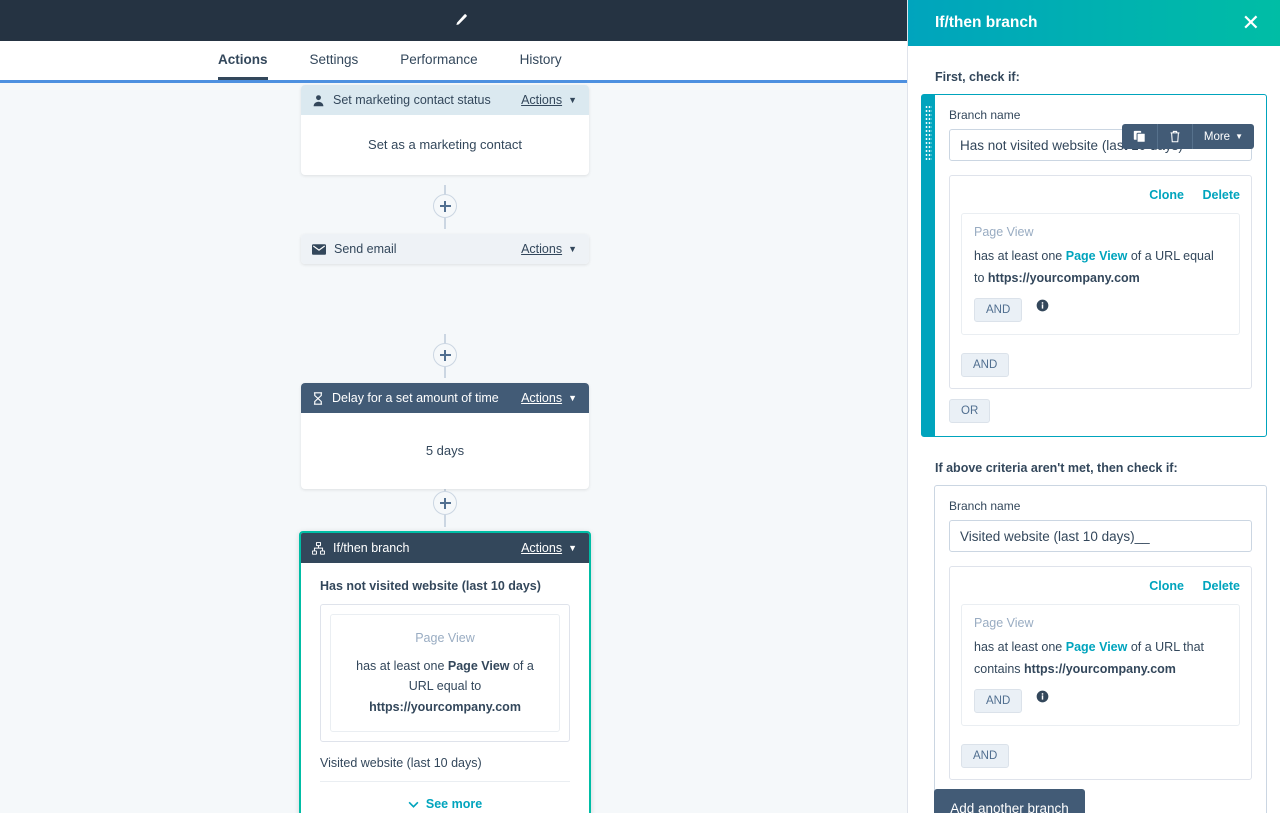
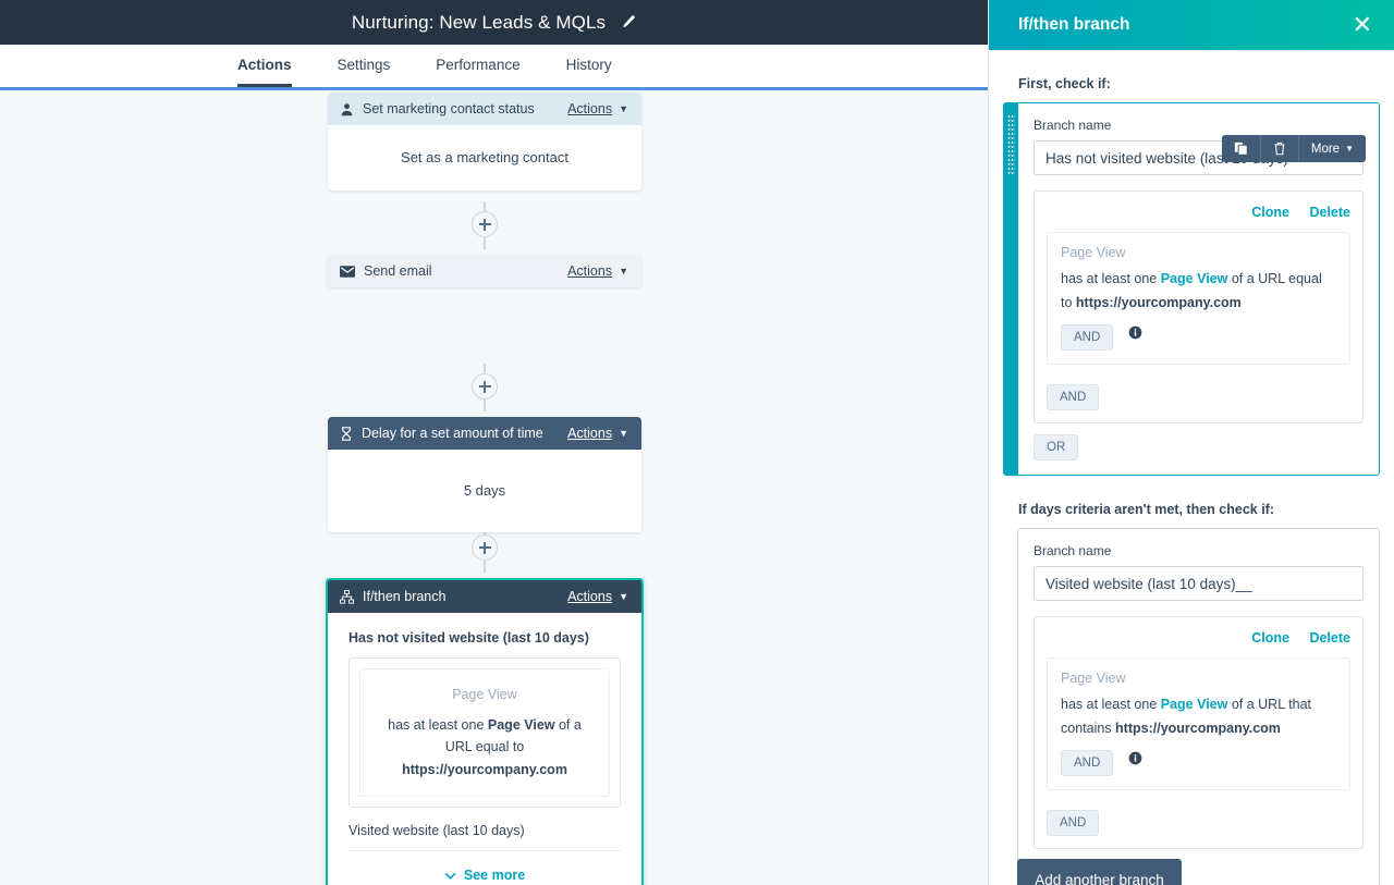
+ Nurturing: New Leads & MQLs
  Actions
  Settings
  Performance
  History
  Set marketing contact status
  Actions ▼
  Set as a marketing contact
  Send email
  Actions ▼
  Delay for a set amount of time
  Actions ▼
  5 days
  If/then branch
  Actions ▼
  Has not visited website (last 10 days)
  Page View
  has at least one Page View of a URL equal to https://yourcompany.com
  Visited website (last 10 days)
  See more
  If/then branch
  ✕
  First, check if:
  More
  ▼
  Branch name
  Has not visited website (las
  Clone Delete
  Page View
  has at least one Page View of a URL equal to https://yourcompany.com
  AND
  AND
  OR
- If above criteria aren't met, then check if:
+ If days criteria aren't met, then check if:
  Branch name
  Visited website (last 10 days)__
  Clone Delete
  Page View
  has at least one Page View of a URL that contains https://yourcompany.com
  AND
  AND
  Add another branch
